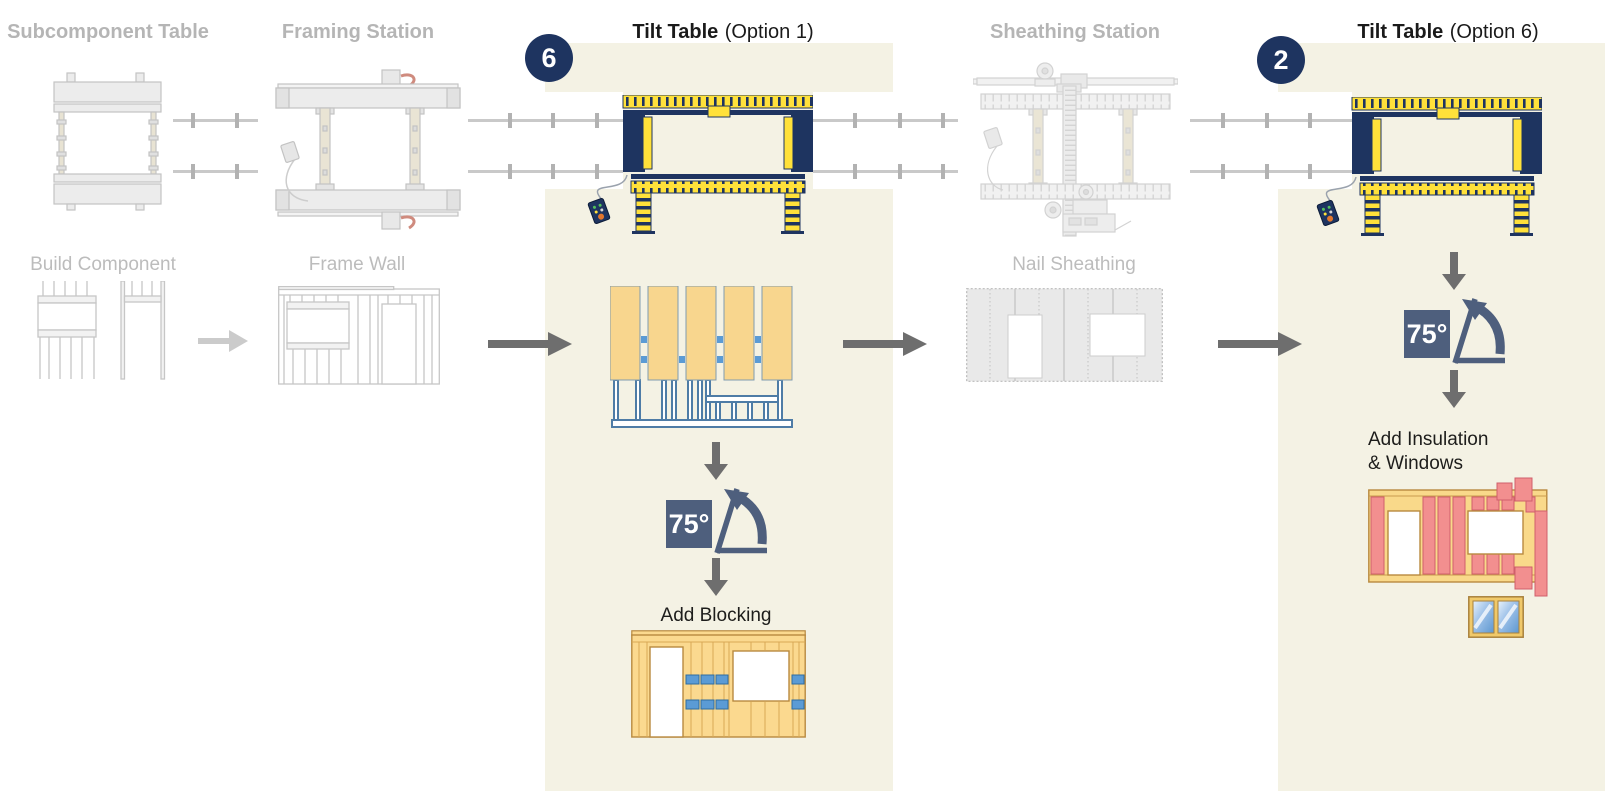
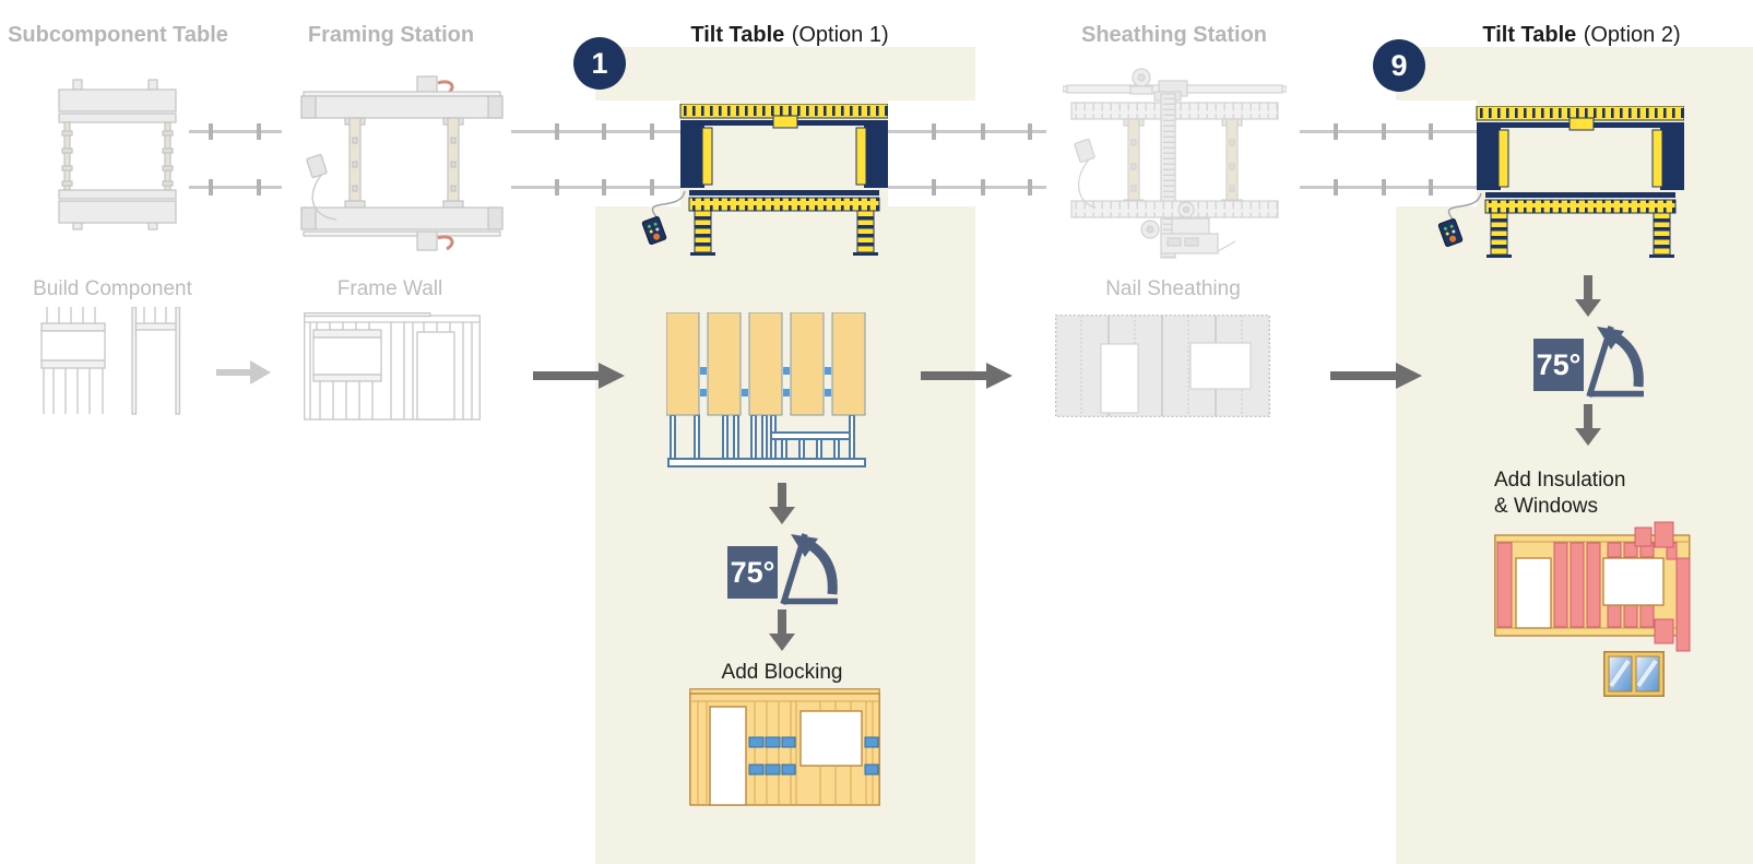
- 6
+ 1
- 2
+ 9
  Subcomponent Table
  Framing Station
  Tilt Table (Option 1)
  Sheathing Station
- Tilt Table (Option 6)
+ Tilt Table (Option 2)
  Build Component
  Frame Wall
  Nail Sheathing
  Add Blocking
  Add Insulation
  & Windows
  75°
  75°
